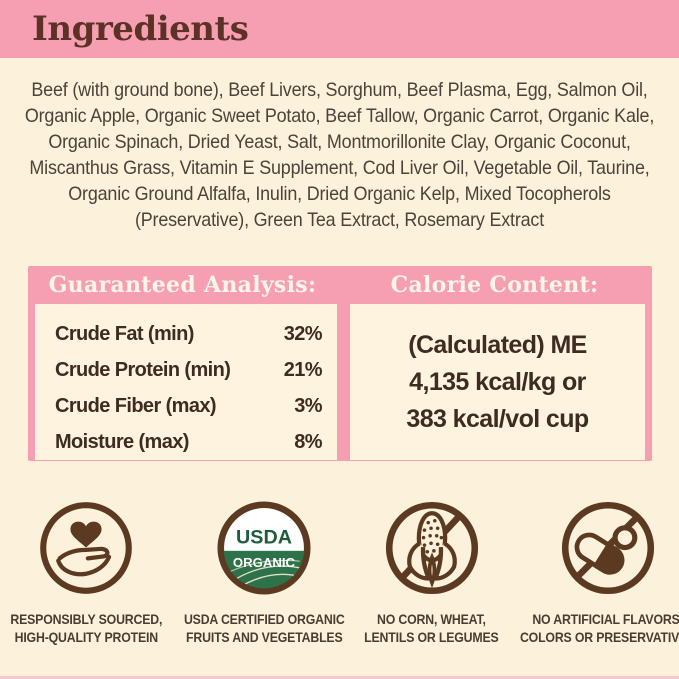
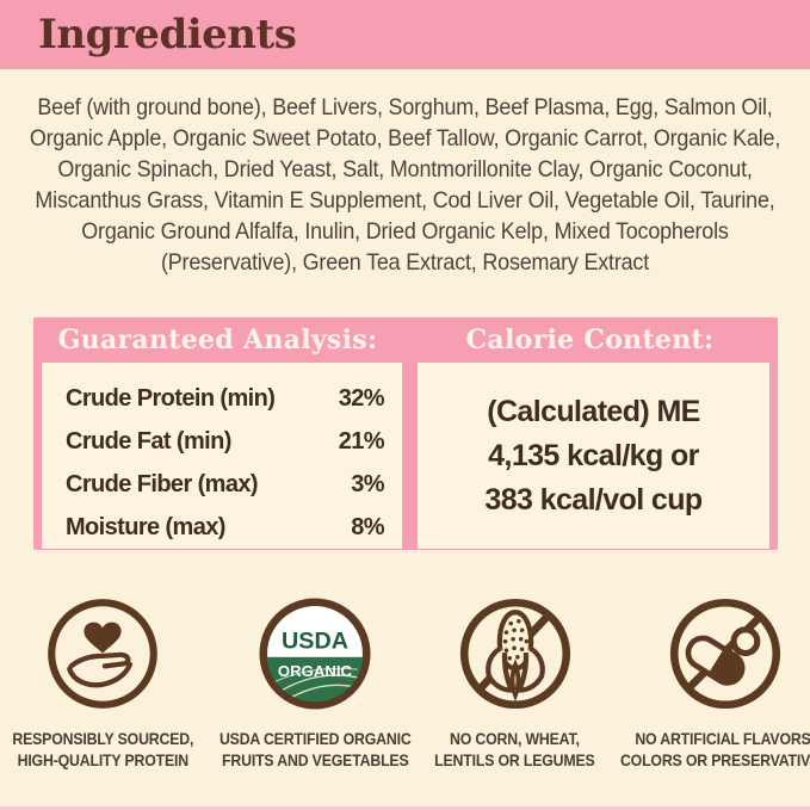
  Ingredients
  Beef (with ground bone), Beef Livers, Sorghum, Beef Plasma, Egg, Salmon Oil, Organic Apple, Organic Sweet Potato, Beef Tallow, Organic Carrot, Organic Kale, Organic Spinach, Dried Yeast, Salt, Montmorillonite Clay, Organic Coconut, Miscanthus Grass, Vitamin E Supplement, Cod Liver Oil, Vegetable Oil, Taurine, Organic Ground Alfalfa, Inulin, Dried Organic Kelp, Mixed Tocopherols (Preservative), Green Tea Extract, Rosemary Extract
  Guaranteed Analysis:
  Calorie Content:
- Crude Fat (min)
+ Crude Protein (min)
  32%
- Crude Protein (min)
+ Crude Fat (min)
  21%
  Crude Fiber (max)
  3%
  Moisture (max)
  8%
  (Calculated) ME
  4,135 kcal/kg or
  383 kcal/vol cup
  RESPONSIBLY SOURCED,
  HIGH-QUALITY PROTEIN
  USDA
  ORGANIC
  USDA CERTIFIED ORGANIC
  FRUITS AND VEGETABLES
  NO CORN, WHEAT,
  LENTILS OR LEGUMES
  NO ARTIFICIAL FLAVORS
  COLORS OR PRESERVATIV
